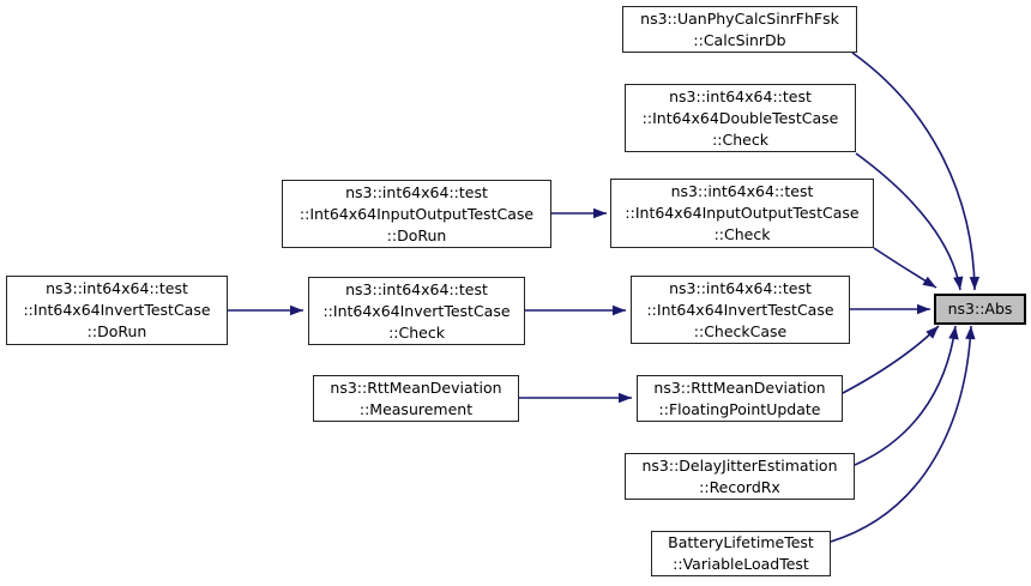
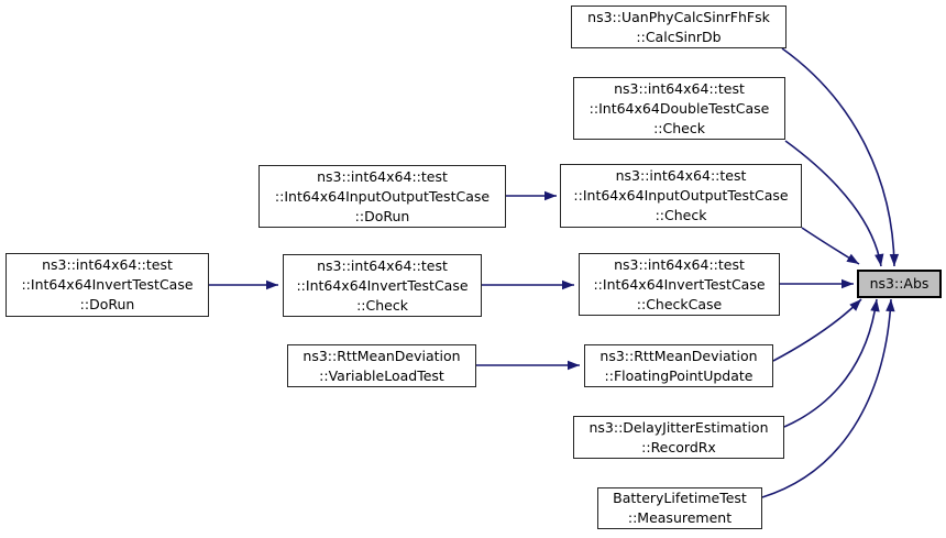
  ns3::UanPhyCalcSinrFhFsk
  ::CalcSinrDb
  ns3::int64x64::test
  ::Int64x64DoubleTestCase
  ::Check
  ns3::int64x64::test
  ::Int64x64InputOutputTestCase
  ::Check
  ns3::int64x64::test
  ::Int64x64InputOutputTestCase
  ::DoRun
  ns3::int64x64::test
  ::Int64x64InvertTestCase
  ::CheckCase
  ns3::int64x64::test
  ::Int64x64InvertTestCase
  ::Check
  ns3::int64x64::test
  ::Int64x64InvertTestCase
  ::DoRun
  ns3::RttMeanDeviation
  ::FloatingPointUpdate
  ns3::RttMeanDeviation
- ::Measurement
+ ::VariableLoadTest
  ns3::DelayJitterEstimation
  ::RecordRx
  BatteryLifetimeTest
- ::VariableLoadTest
+ ::Measurement
  ns3::Abs
